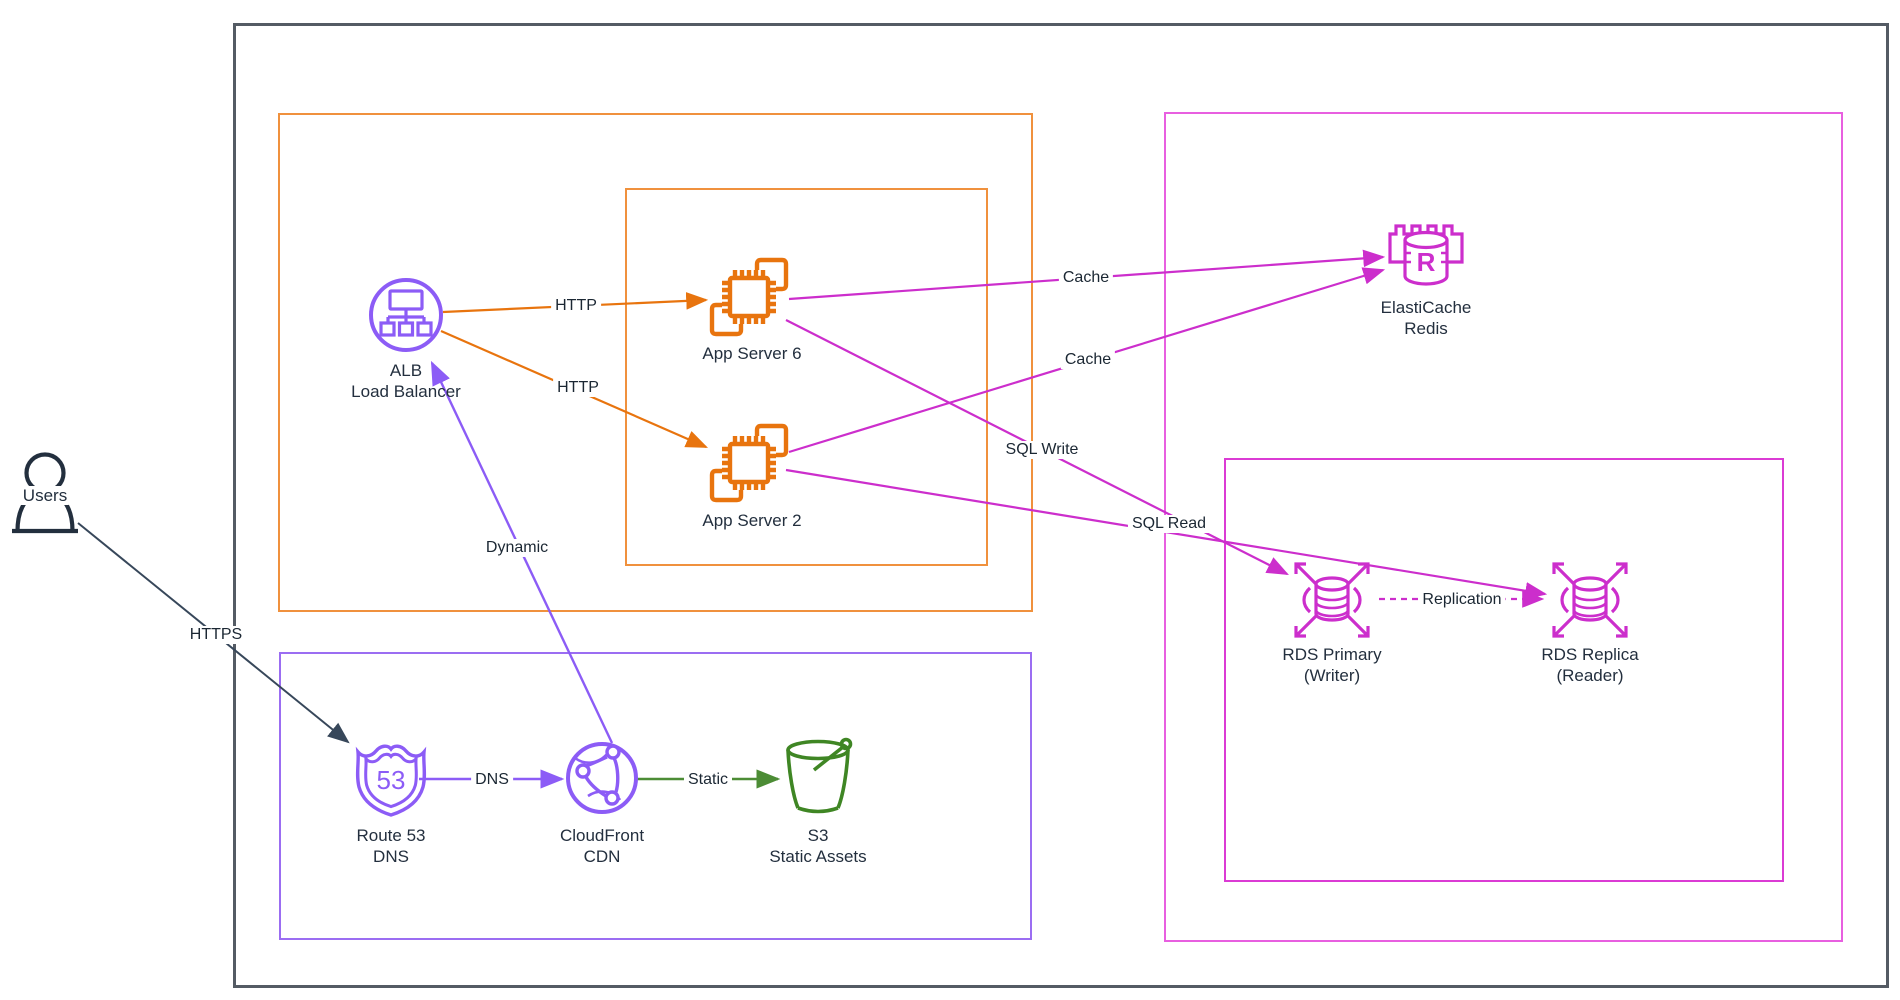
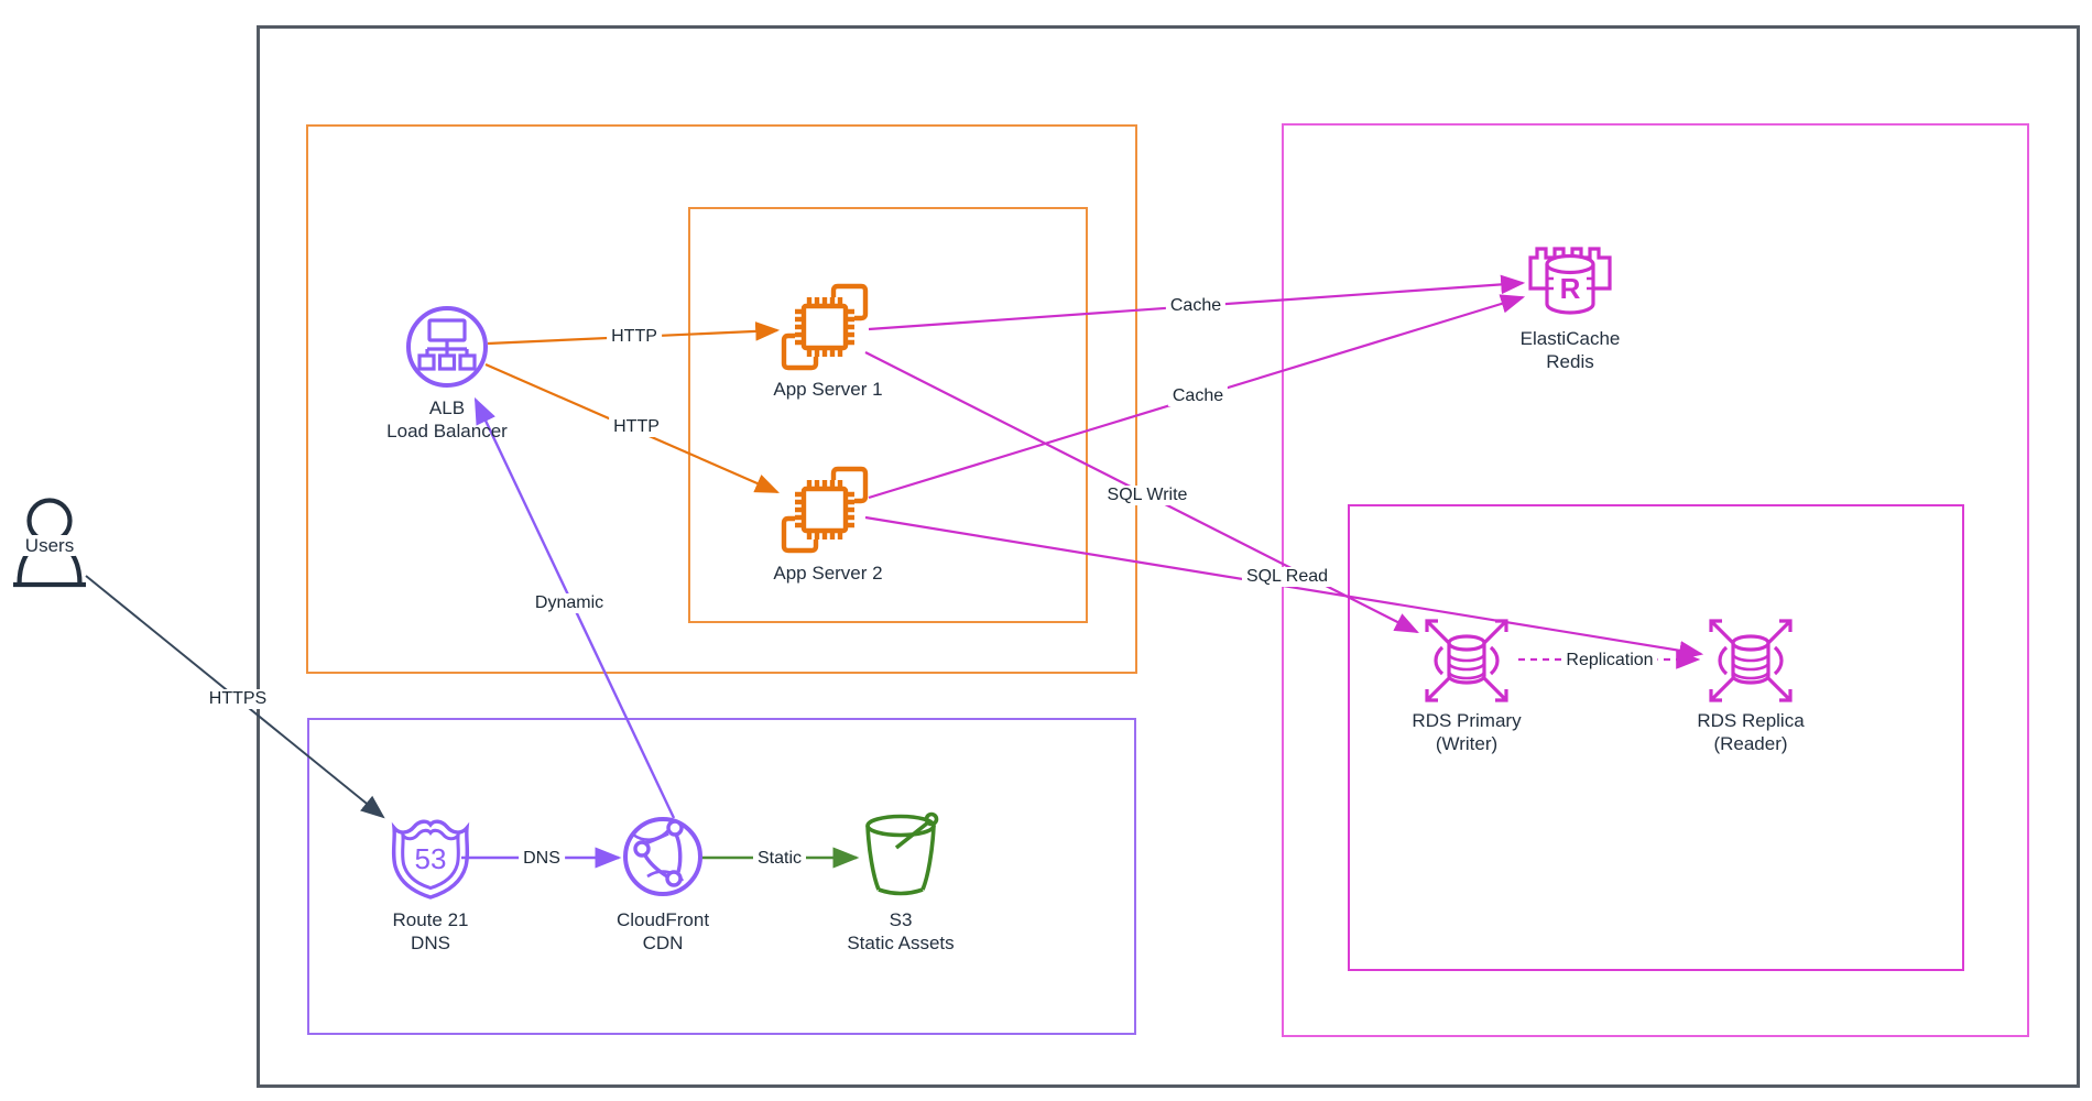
  53
  R
  Users
  ALB
  Load Balancer
- App Server 6
+ App Server 1
  App Server 2
- Route 53
+ Route 21
  DNS
  CloudFront
  CDN
  S3
  Static Assets
  ElastiCache
  Redis
  RDS Primary
  (Writer)
  RDS Replica
  (Reader)
  HTTPS
  DNS
  Static
  Dynamic
  HTTP
  HTTP
  Cache
  Cache
  SQL Write
  SQL Read
  Replication
